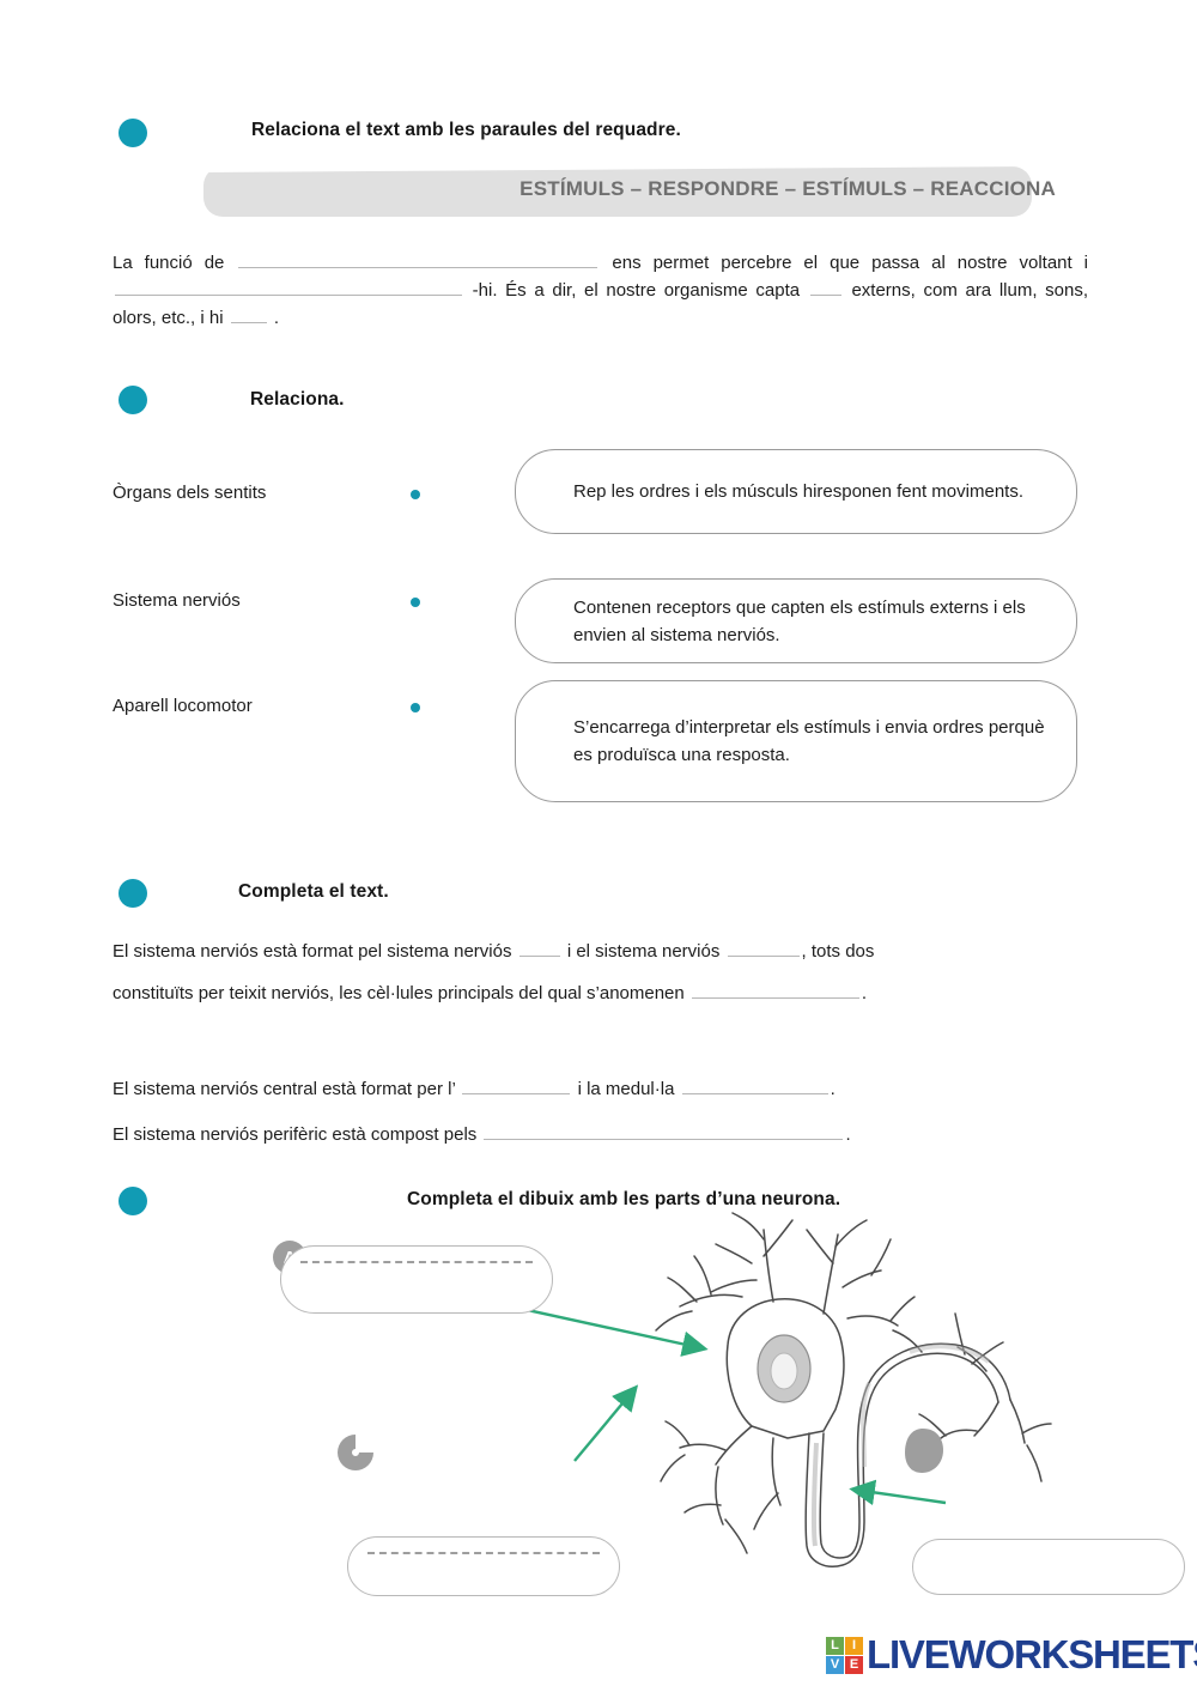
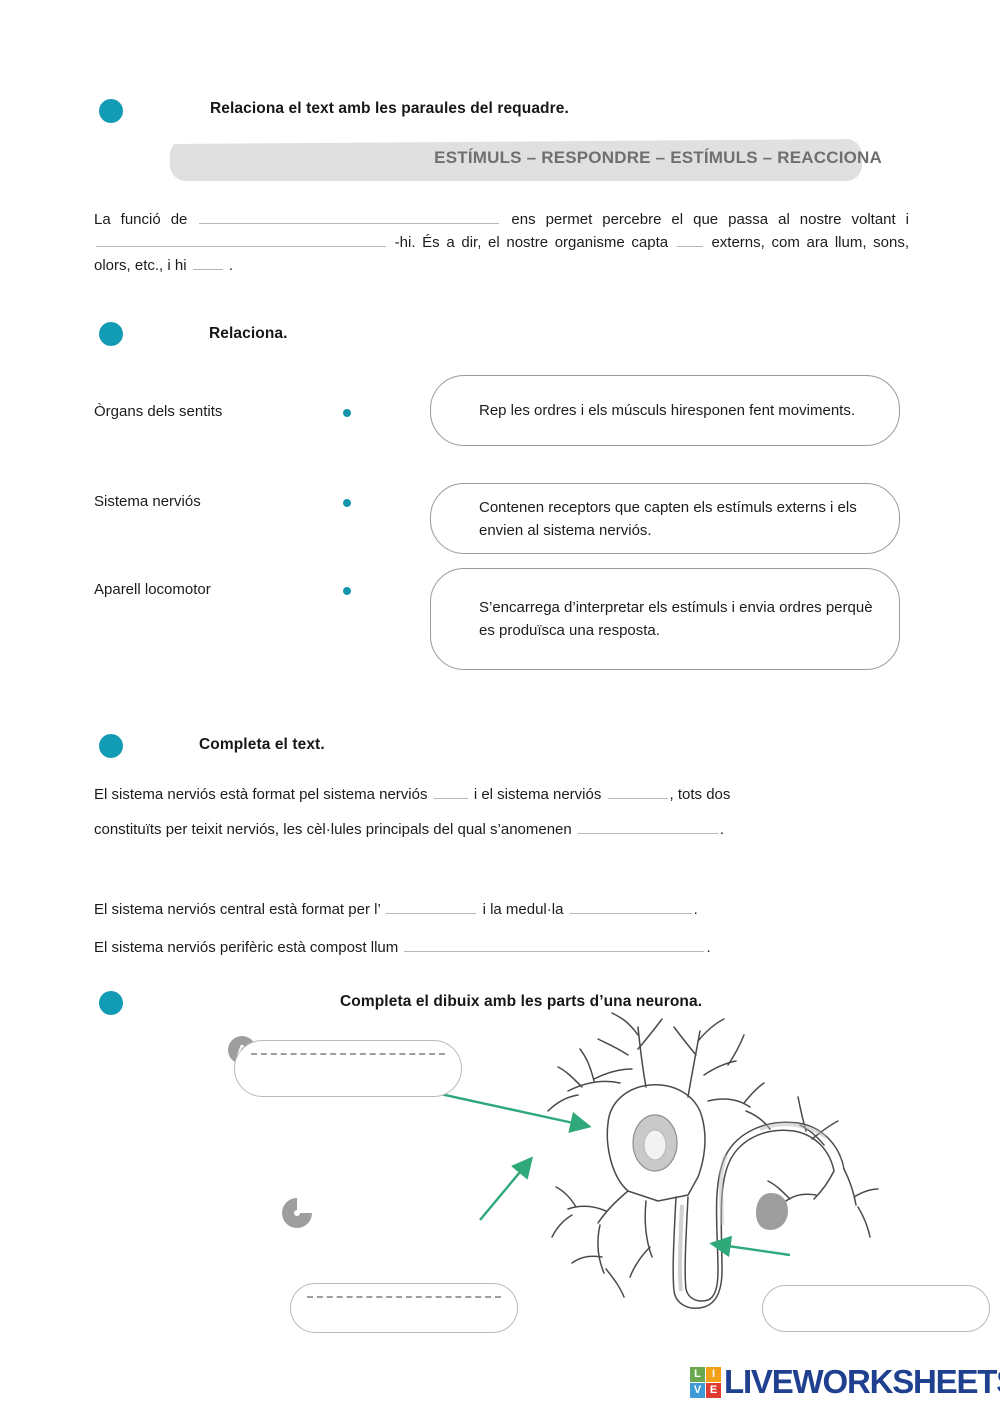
  Relaciona el text amb les paraules del requadre.
  ESTÍMULS – RESPONDRE – ESTÍMULS – REACCIONA
  La funció de ens permet percebre el que passa al nostre voltant i -hi. És a dir, el nostre organisme capta externs, com ara llum, sons, olors, etc., i hi .
  Relaciona.
  Òrgans dels sentits
  Sistema nerviós
  Aparell locomotor
  Rep les ordres i els músculs hiresponen fent moviments.
  Contenen receptors que capten els estímuls externs i els envien al sistema nerviós.
  S’encarrega d’interpretar els estímuls i envia ordres perquè es produïsca una resposta.
  Completa el text.
  El sistema nerviós està format pel sistema nerviós i el sistema nerviós , tots dos
  constituïts per teixit nerviós, les cèl·lules principals del qual s’anomenen .
  El sistema nerviós central està format per l’ i la medul·la .
- El sistema nerviós perifèric està compost pels .
+ El sistema nerviós perifèric està compost llum .
  Completa el dibuix amb les parts d’una neurona.
  L
  I
  V
  E
  LIVEWORKSHEET
